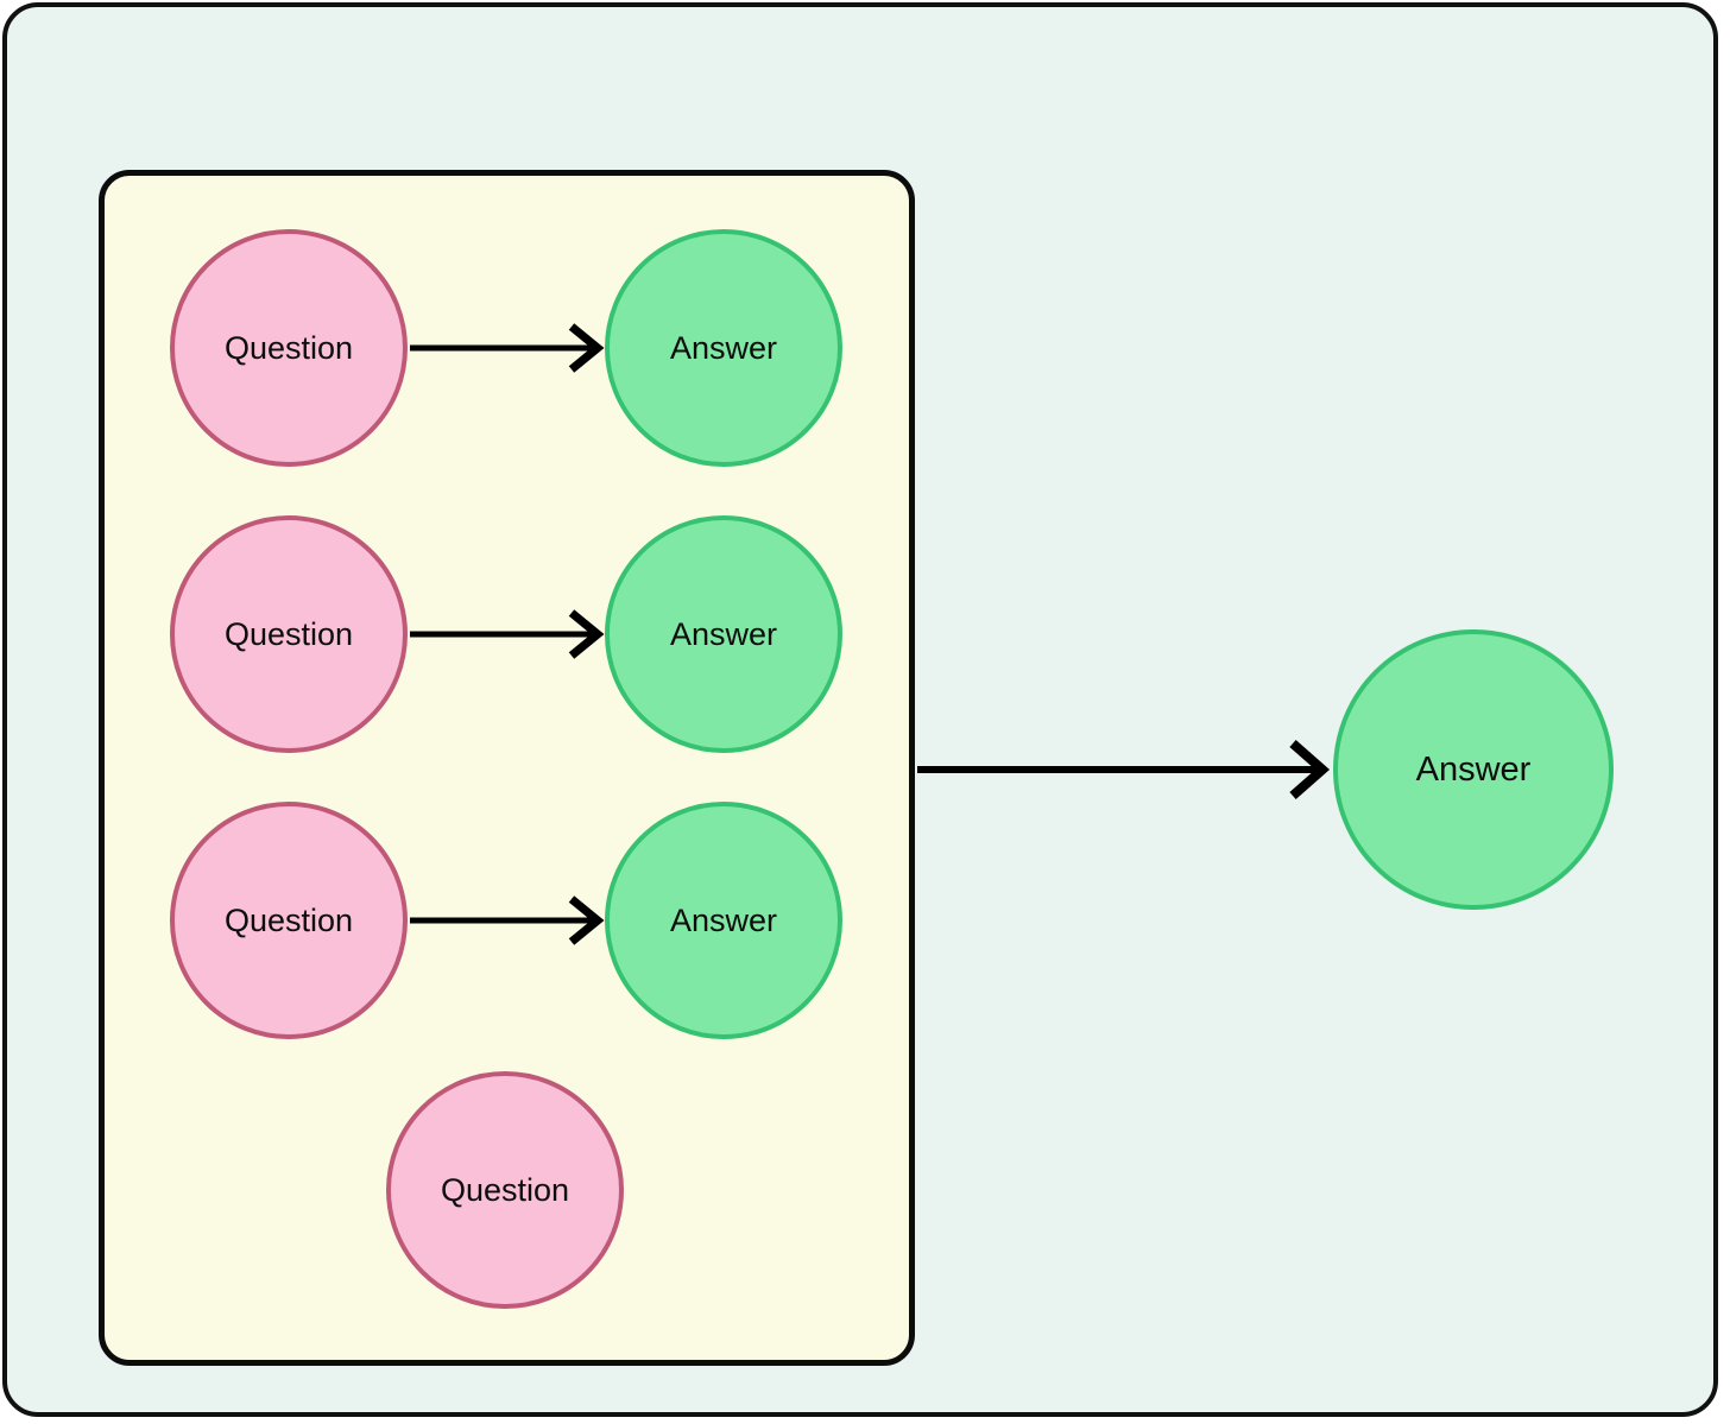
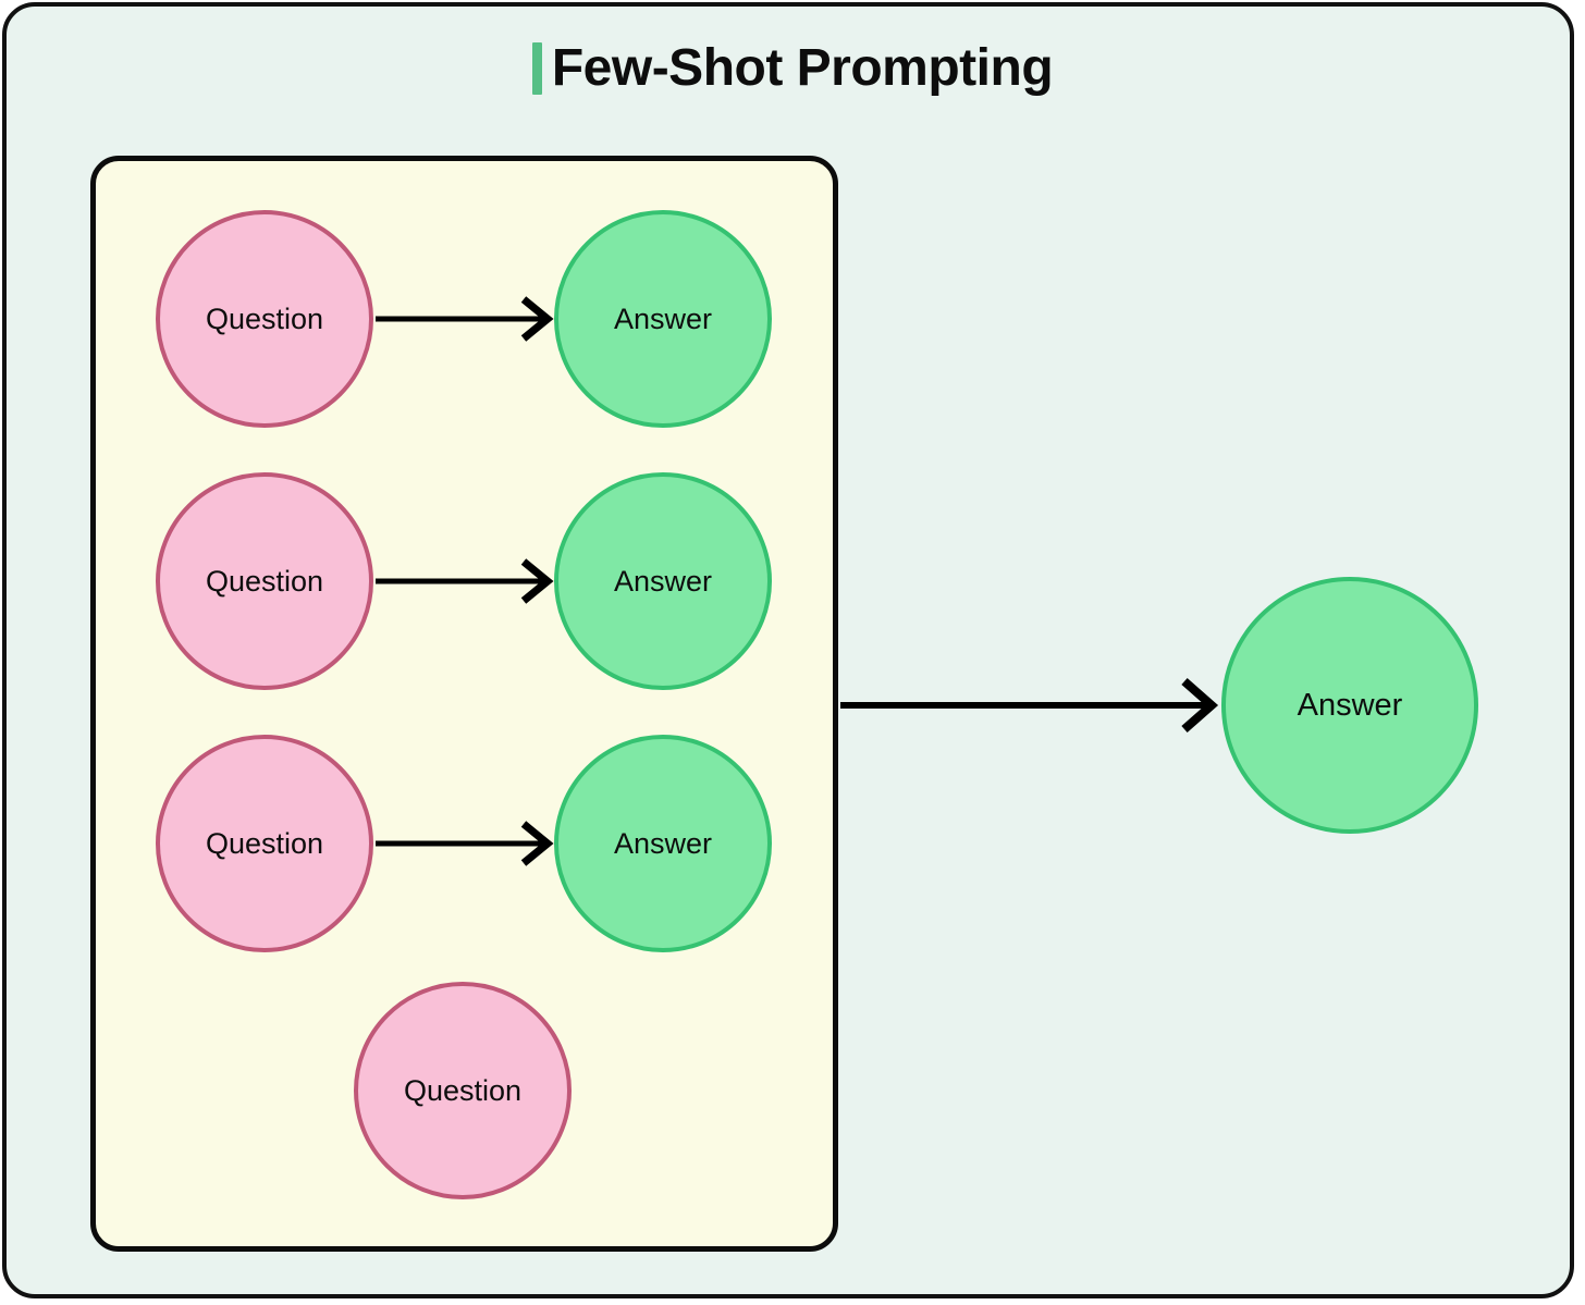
+ Few-Shot Prompting
  Question
  Answer
  Question
  Answer
  Question
  Answer
  Question
  Answer
